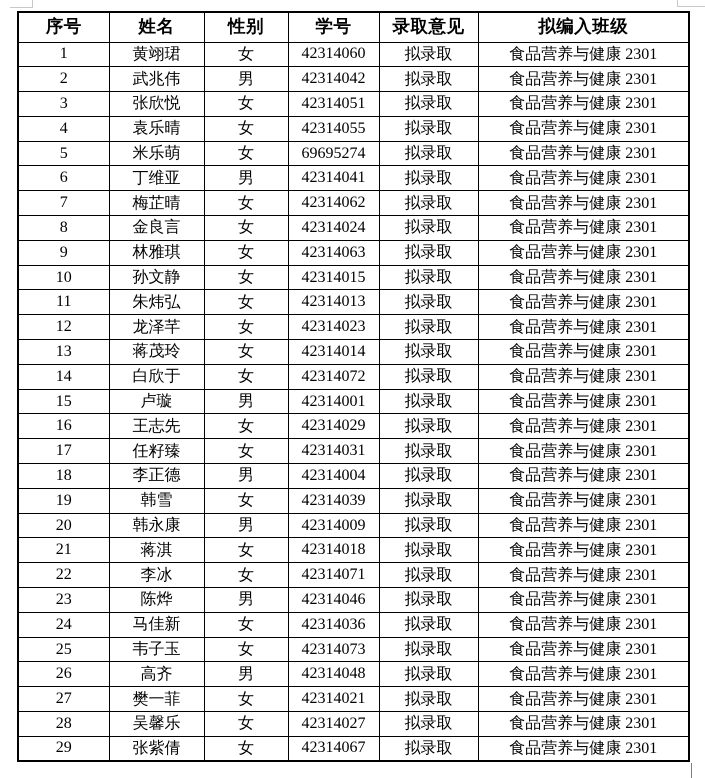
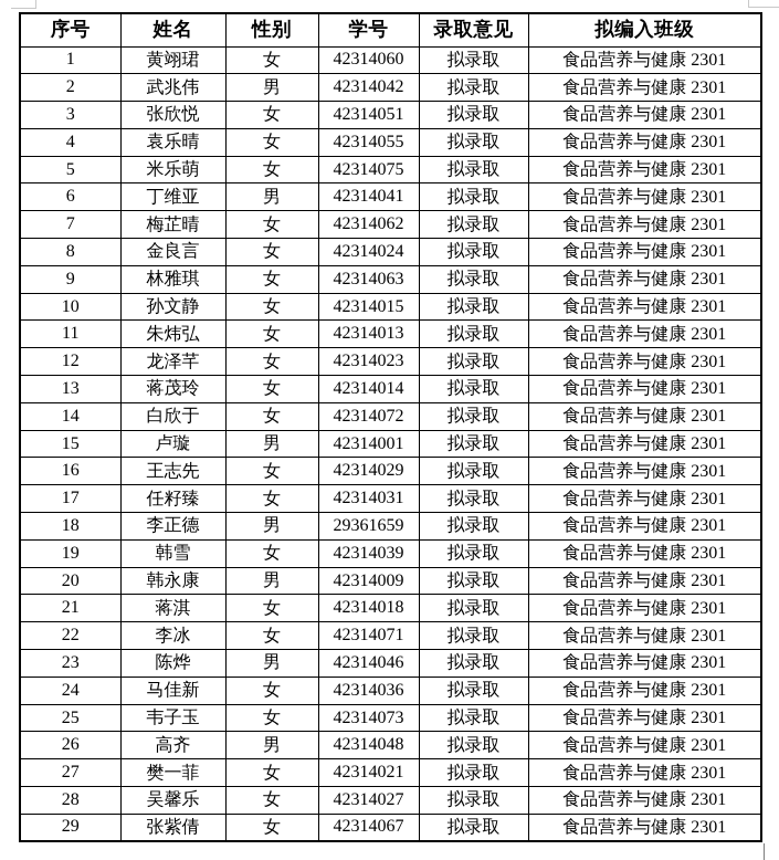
  序号	姓名	性别	学号	录取意见	拟编入班级
  1	黄翊珺	女	42314060	拟录取	食品营养与健康 2301
  2	武兆伟	男	42314042	拟录取	食品营养与健康 2301
  3	张欣悦	女	42314051	拟录取	食品营养与健康 2301
  4	袁乐晴	女	42314055	拟录取	食品营养与健康 2301
- 5	米乐萌	女	69695274	拟录取	食品营养与健康 2301
+ 5	米乐萌	女	42314075	拟录取	食品营养与健康 2301
  6	丁维亚	男	42314041	拟录取	食品营养与健康 2301
  7	梅芷晴	女	42314062	拟录取	食品营养与健康 2301
  8	金良言	女	42314024	拟录取	食品营养与健康 2301
  9	林雅琪	女	42314063	拟录取	食品营养与健康 2301
  10	孙文静	女	42314015	拟录取	食品营养与健康 2301
  11	朱炜弘	女	42314013	拟录取	食品营养与健康 2301
  12	龙泽芊	女	42314023	拟录取	食品营养与健康 2301
  13	蒋茂玲	女	42314014	拟录取	食品营养与健康 2301
  14	白欣于	女	42314072	拟录取	食品营养与健康 2301
  15	卢璇	男	42314001	拟录取	食品营养与健康 2301
  16	王志先	女	42314029	拟录取	食品营养与健康 2301
  17	任籽臻	女	42314031	拟录取	食品营养与健康 2301
- 18	李正德	男	42314004	拟录取	食品营养与健康 2301
+ 18	李正德	男	29361659	拟录取	食品营养与健康 2301
  19	韩雪	女	42314039	拟录取	食品营养与健康 2301
  20	韩永康	男	42314009	拟录取	食品营养与健康 2301
  21	蒋淇	女	42314018	拟录取	食品营养与健康 2301
  22	李冰	女	42314071	拟录取	食品营养与健康 2301
  23	陈烨	男	42314046	拟录取	食品营养与健康 2301
  24	马佳新	女	42314036	拟录取	食品营养与健康 2301
  25	韦子玉	女	42314073	拟录取	食品营养与健康 2301
  26	高齐	男	42314048	拟录取	食品营养与健康 2301
  27	樊一菲	女	42314021	拟录取	食品营养与健康 2301
  28	吴馨乐	女	42314027	拟录取	食品营养与健康 2301
  29	张紫倩	女	42314067	拟录取	食品营养与健康 2301
